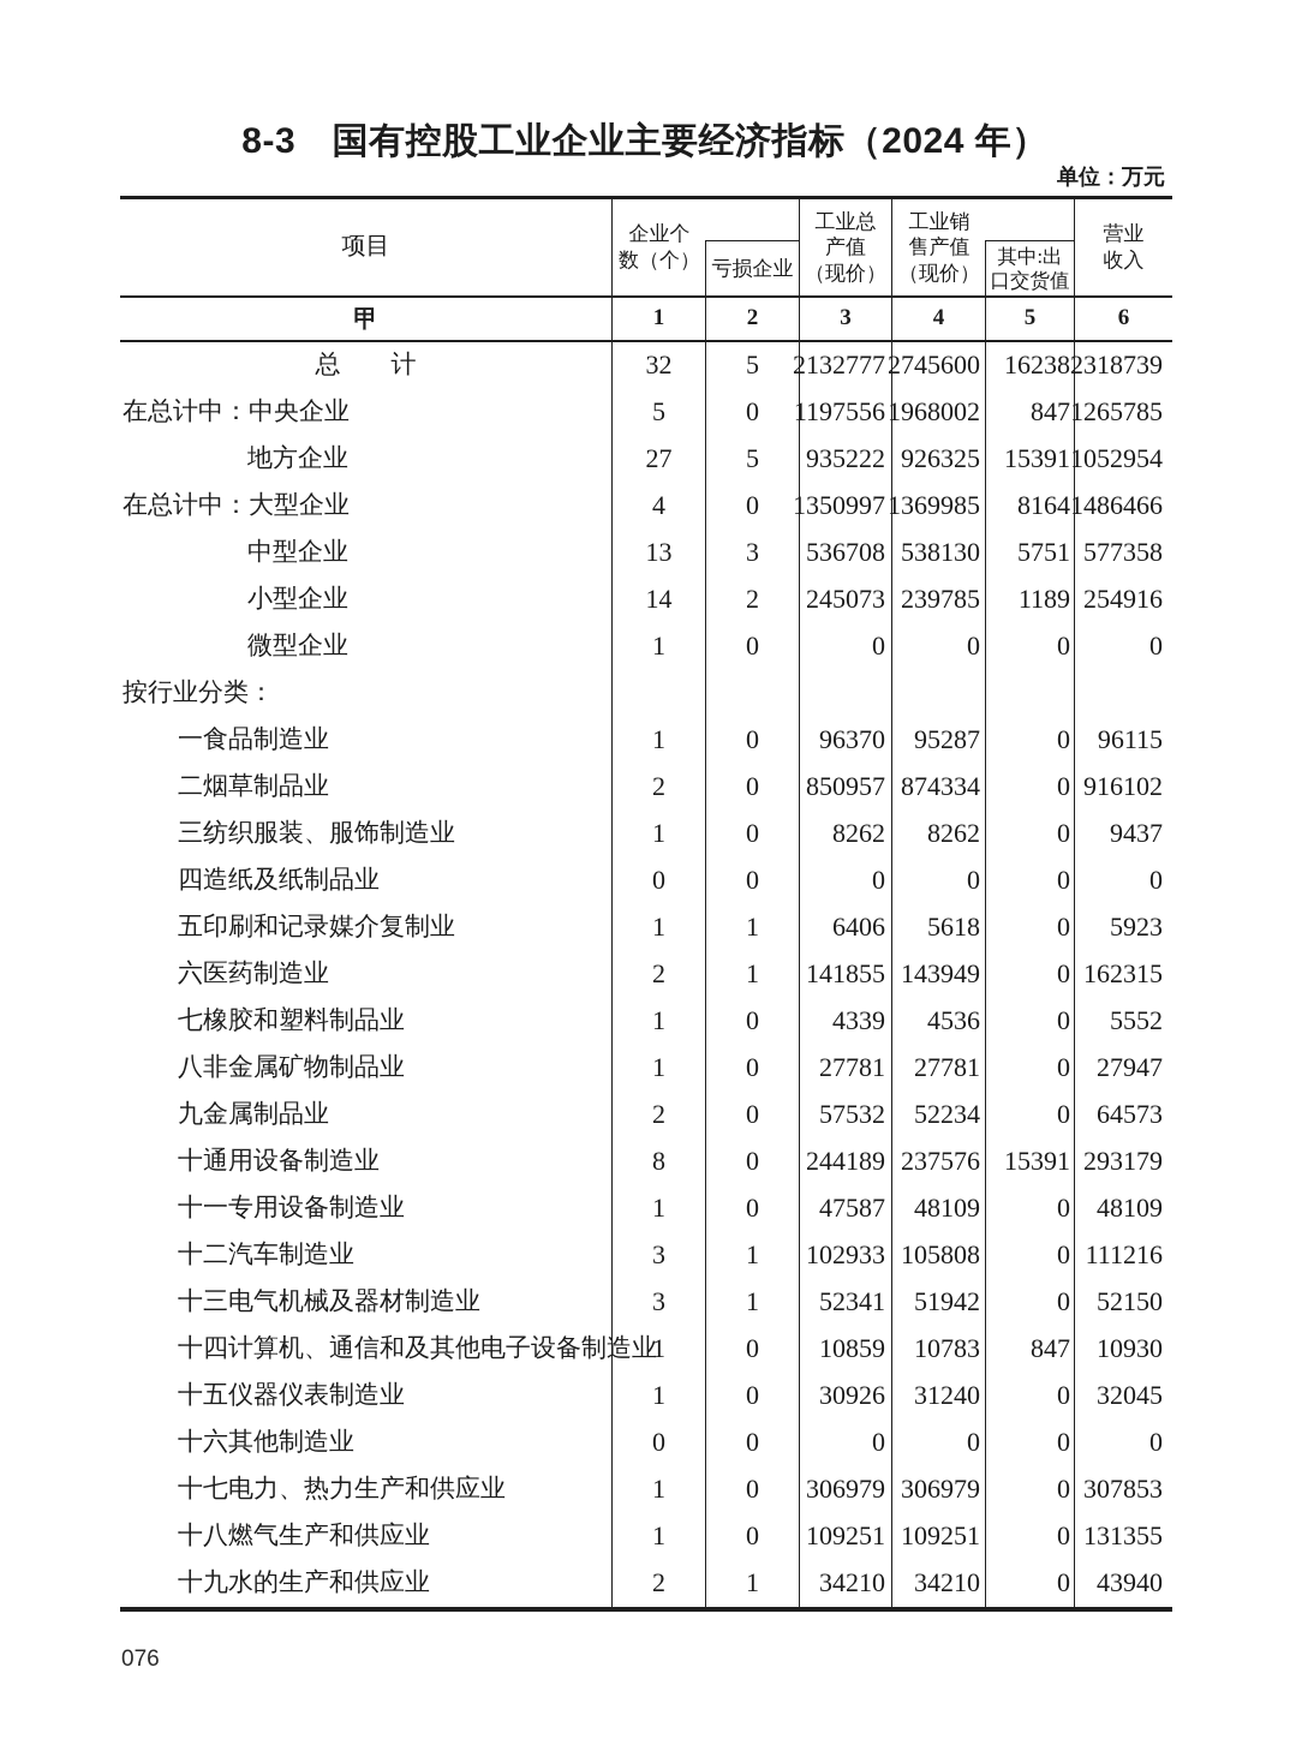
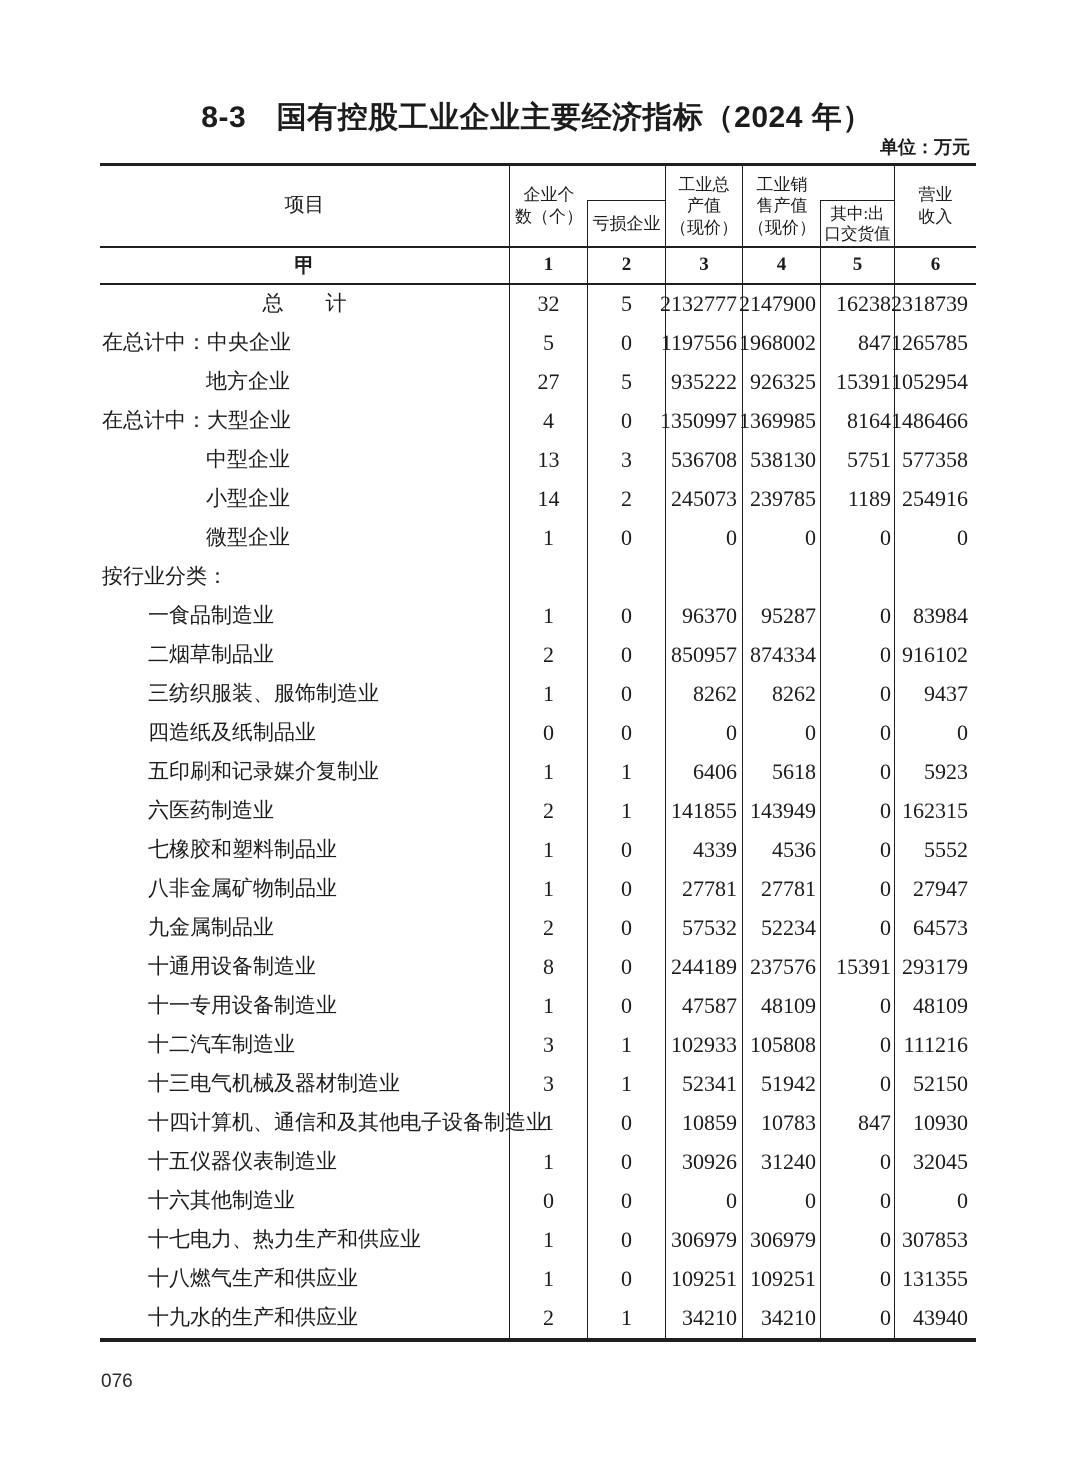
  8-3 国有控股工业企业主要经济指标（2024 年）
  单位：万元
  项目
  企业个
  数（个）
  亏损企业
  工业总
  产值
  （现价）
  工业销
  售产值
  （现价）
  其中:出
  口交货值
  营业
  收入
  甲
  1
  2
  3
  4
  5
  6
  总 计
  32
  5
  2132777
- 2745600
+ 2147900
  16238
  2318739
  在总计中：中央企业
  5
  0
  1197556
  1968002
  847
  1265785
  地方企业
  27
  5
  935222
  926325
  15391
  1052954
  在总计中：大型企业
  4
  0
  1350997
  1369985
  8164
  1486466
  中型企业
  13
  3
  536708
  538130
  5751
  577358
  小型企业
  14
  2
  245073
  239785
  1189
  254916
  微型企业
  1
  0
  0
  0
  0
  0
  按行业分类：
  一食品制造业
  1
  0
  96370
  95287
  0
- 96115
+ 83984
  二烟草制品业
  2
  0
  850957
  874334
  0
  916102
  三纺织服装、服饰制造业
  1
  0
  8262
  8262
  0
  9437
  四造纸及纸制品业
  0
  0
  0
  0
  0
  0
  五印刷和记录媒介复制业
  1
  1
  6406
  5618
  0
  5923
  六医药制造业
  2
  1
  141855
  143949
  0
  162315
  七橡胶和塑料制品业
  1
  0
  4339
  4536
  0
  5552
  八非金属矿物制品业
  1
  0
  27781
  27781
  0
  27947
  九金属制品业
  2
  0
  57532
  52234
  0
  64573
  十通用设备制造业
  8
  0
  244189
  237576
  15391
  293179
  十一专用设备制造业
  1
  0
  47587
  48109
  0
  48109
  十二汽车制造业
  3
  1
  102933
  105808
  0
  111216
  十三电气机械及器材制造业
  3
  1
  52341
  51942
  0
  52150
  十四计算机、通信和及其他电子设备制
  1
  0
  10859
  10783
  847
  10930
  十五仪器仪表制造业
  1
  0
  30926
  31240
  0
  32045
  十六其他制造业
  0
  0
  0
  0
  0
  0
  十七电力、热力生产和供应业
  1
  0
  306979
  306979
  0
  307853
  十八燃气生产和供应业
  1
  0
  109251
  109251
  0
  131355
  十九水的生产和供应业
  2
  1
  34210
  34210
  0
  43940
  076
